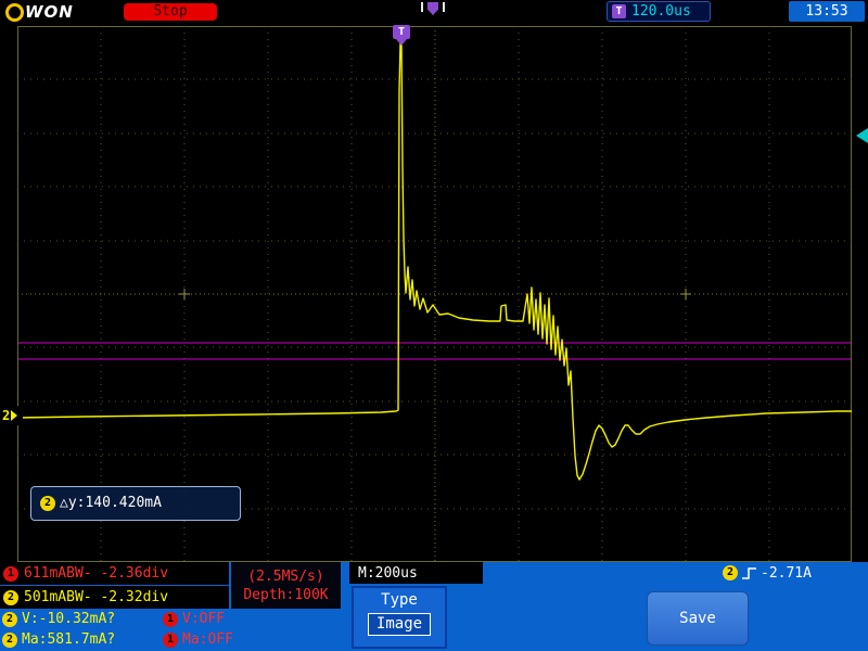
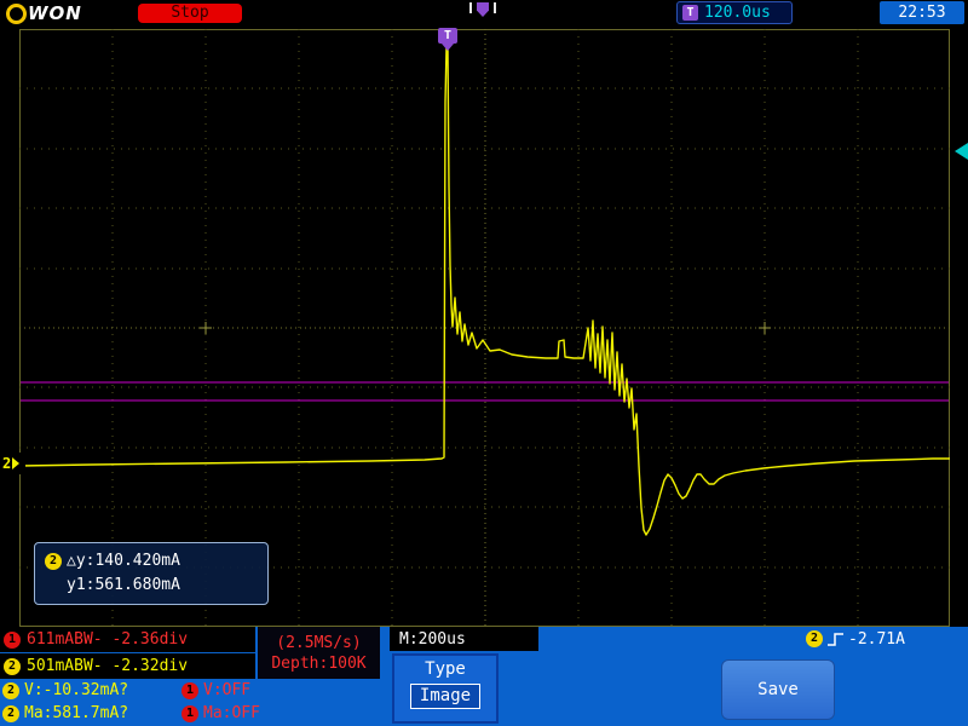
  WON
  Stop
  T
  120.0us
- 13:53
+ 22:53
  T
  2
  2
  △y:140.420mA
+ y1:561.680mA
  1
  611mABW- -2.36div
  2
  501mABW- -2.32div
  (2.5MS/s)
  Depth:100K
  M:200us
  2
  -2.71A
  2
  V:-10.32mA?
  1
  V:OFF
  2
  Ma:581.7mA?
  1
  Ma:OFF
  Type
  Image
  Save
